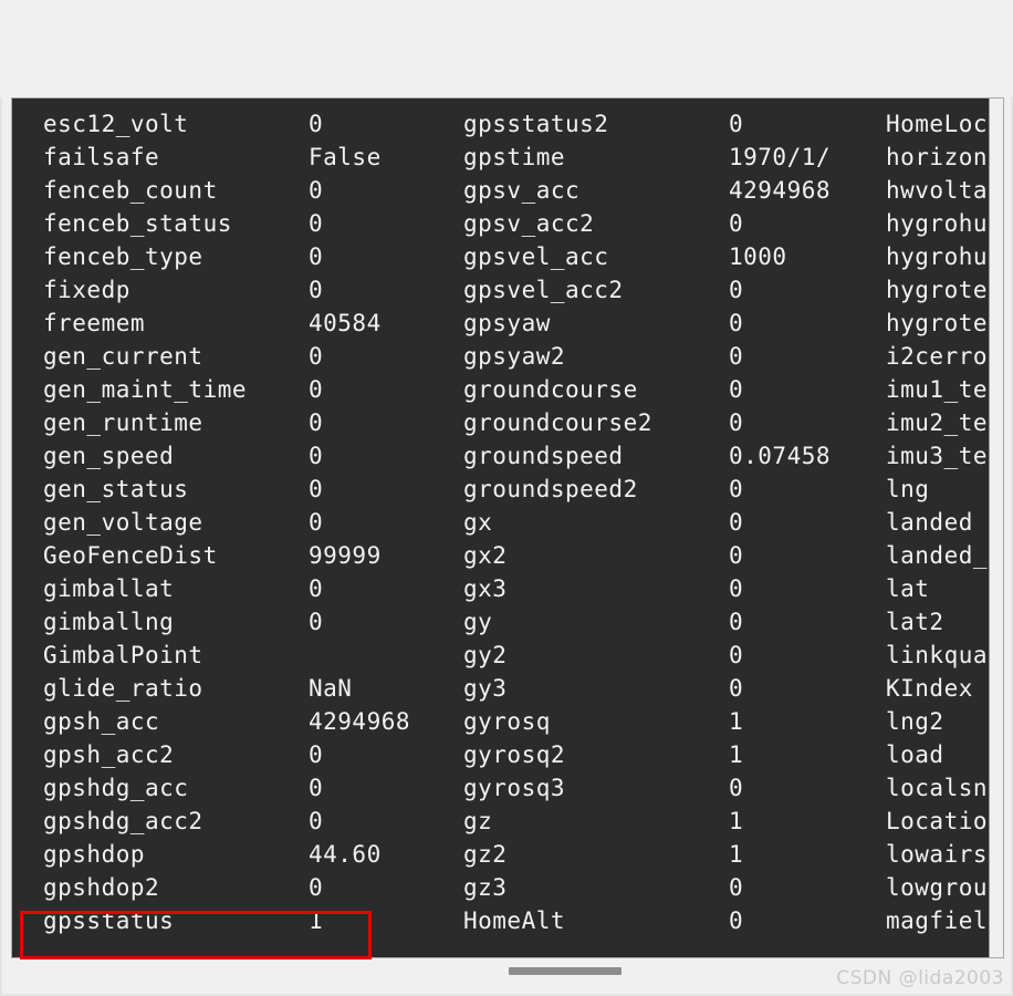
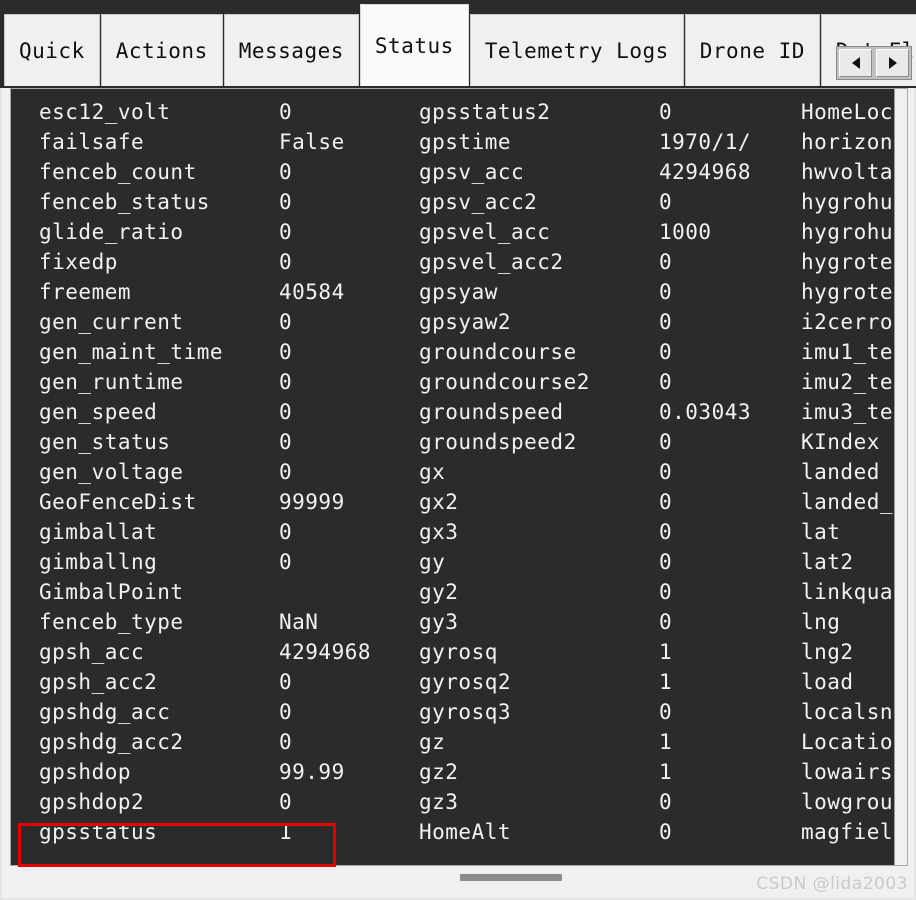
+ Quick
+ Actions
+ Messages
+ Status
+ Telemetry Logs
+ Drone ID
  esc12_volt
  0
  failsafe
  False
  fenceb_count
  0
  fenceb_status
  0
- fenceb_type
+ glide_ratio
  0
  fixedp
  0
  freemem
  40584
  gen_current
  0
  gen_maint_time
  0
  gen_runtime
  0
  gen_speed
  0
  gen_status
  0
  gen_voltage
  0
  GeoFenceDist
  99999
  gimballat
  0
  gimballng
  0
  GimbalPoint
- glide_ratio
+ fenceb_type
  NaN
  gpsh_acc
  4294968
  gpsh_acc2
  0
  gpshdg_acc
  0
  gpshdg_acc2
  0
  gpshdop
- 44.60
+ 99.99
  gpshdop2
  0
  gpsstatus
  1
  gpsstatus2
  0
  gpstime
  1970/1/
  gpsv_acc
  4294968
  gpsv_acc2
  0
  gpsvel_acc
  1000
  gpsvel_acc2
  0
  gpsyaw
  0
  gpsyaw2
  0
  groundcourse
  0
  groundcourse2
  0
  groundspeed
- 0.07458
+ 0.03043
  groundspeed2
  0
  gx
  0
  gx2
  0
  gx3
  0
  gy
  0
  gy2
  0
  gy3
  0
  gyrosq
  1
  gyrosq2
  1
  gyrosq3
  0
  gz
  1
  gz2
  1
  gz3
  0
  HomeAlt
  0
  HomeLoc
  horizon
  hwvolta
  hygrohu
  hygrohu
  hygrote
  hygrote
  i2cerro
  imu1_te
  imu2_te
  imu3_te
- lng
+ KIndex
  landed
  landed_
  lat
  lat2
  linkqua
- KIndex
+ lng
  lng2
  load
  localsn
  Locatio
  lowairs
  lowgrou
  magfiel
  CSDN @lida2003
